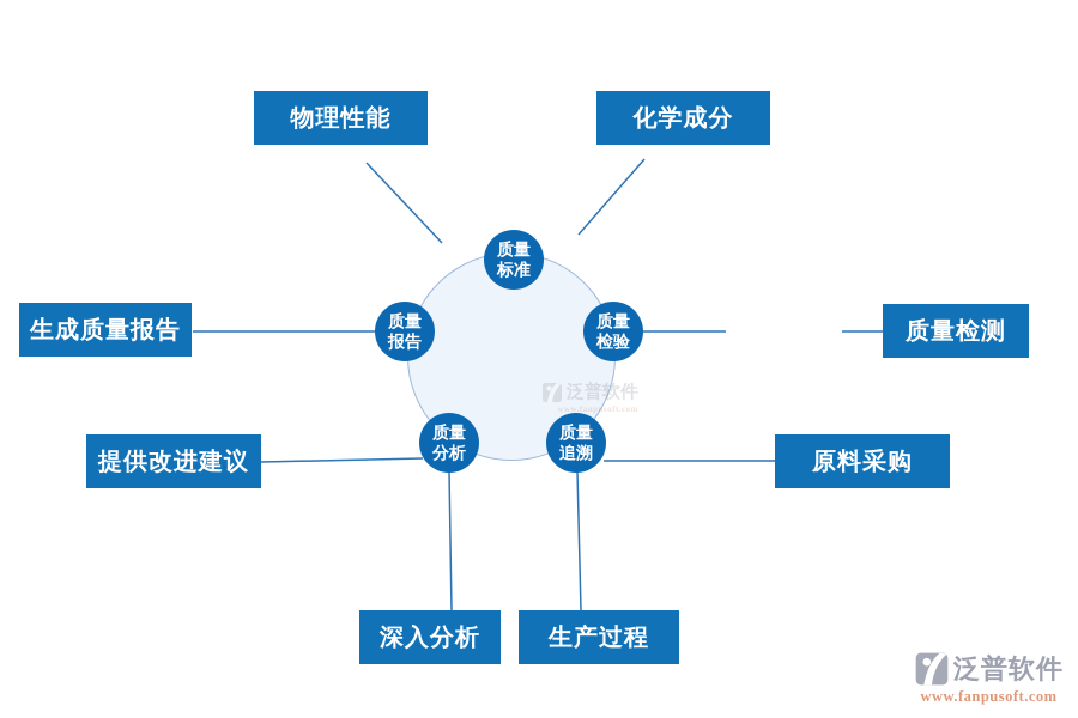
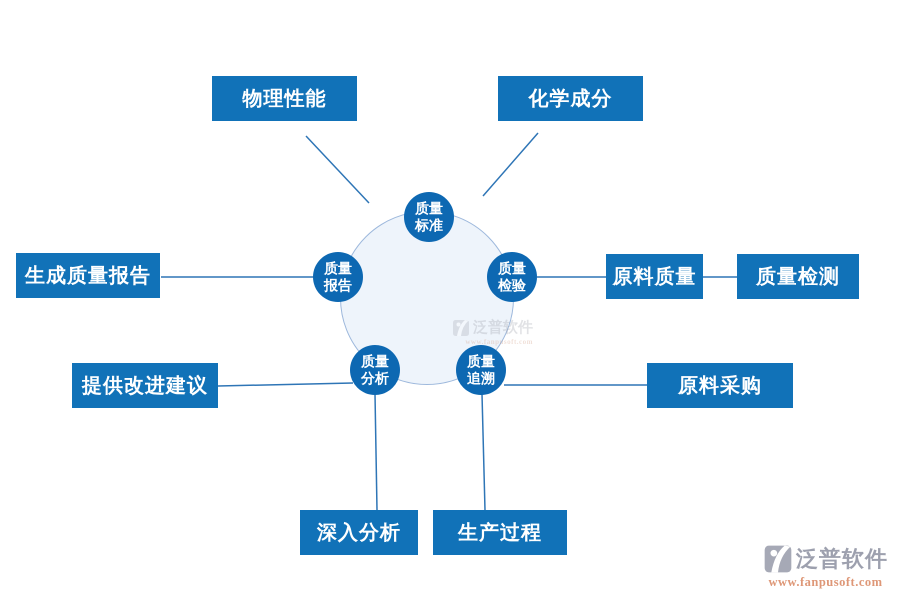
  泛普软件
  www.fanpusoft.com
  质量
  标准
  质量
  检验
  质量
  报告
  质量
  分析
  质量
  追溯
  物理性能
  化学成分
  生成质量报告
+ 原料质量
  质量检测
  提供改进建议
  原料采购
  深入分析
  生产过程
  泛普软件
  www.fanpusoft.com
